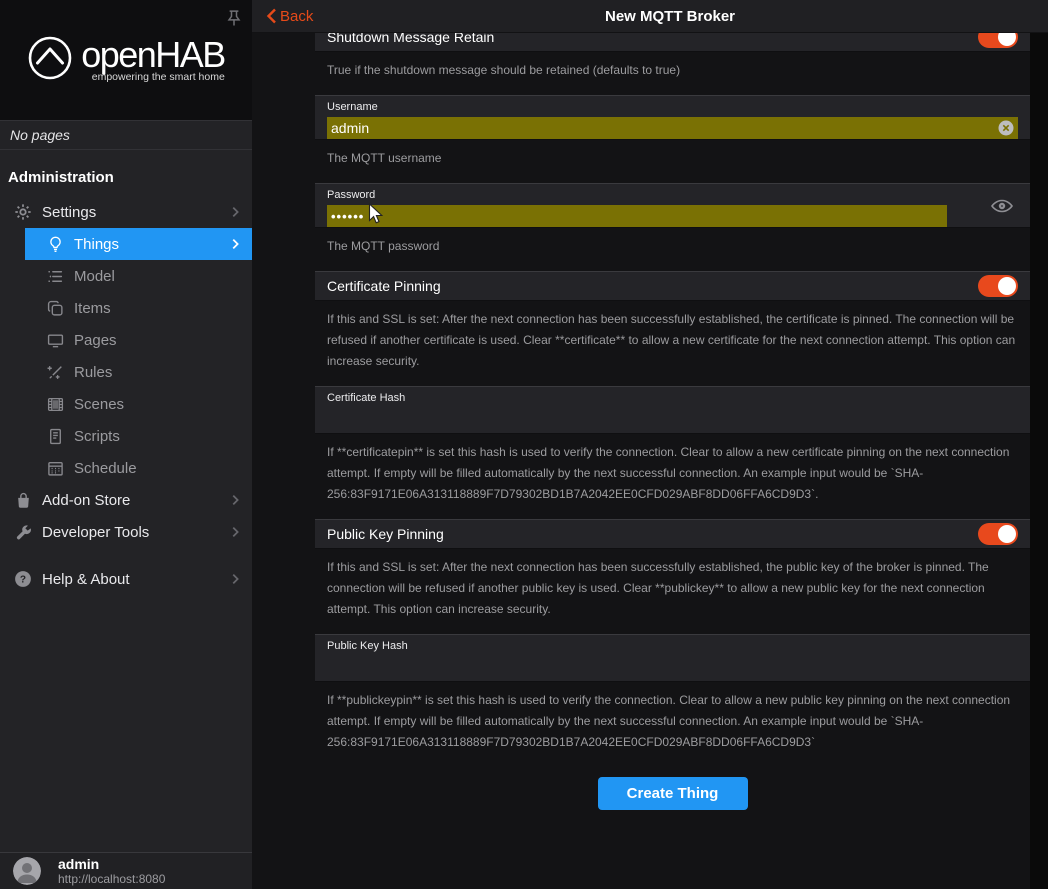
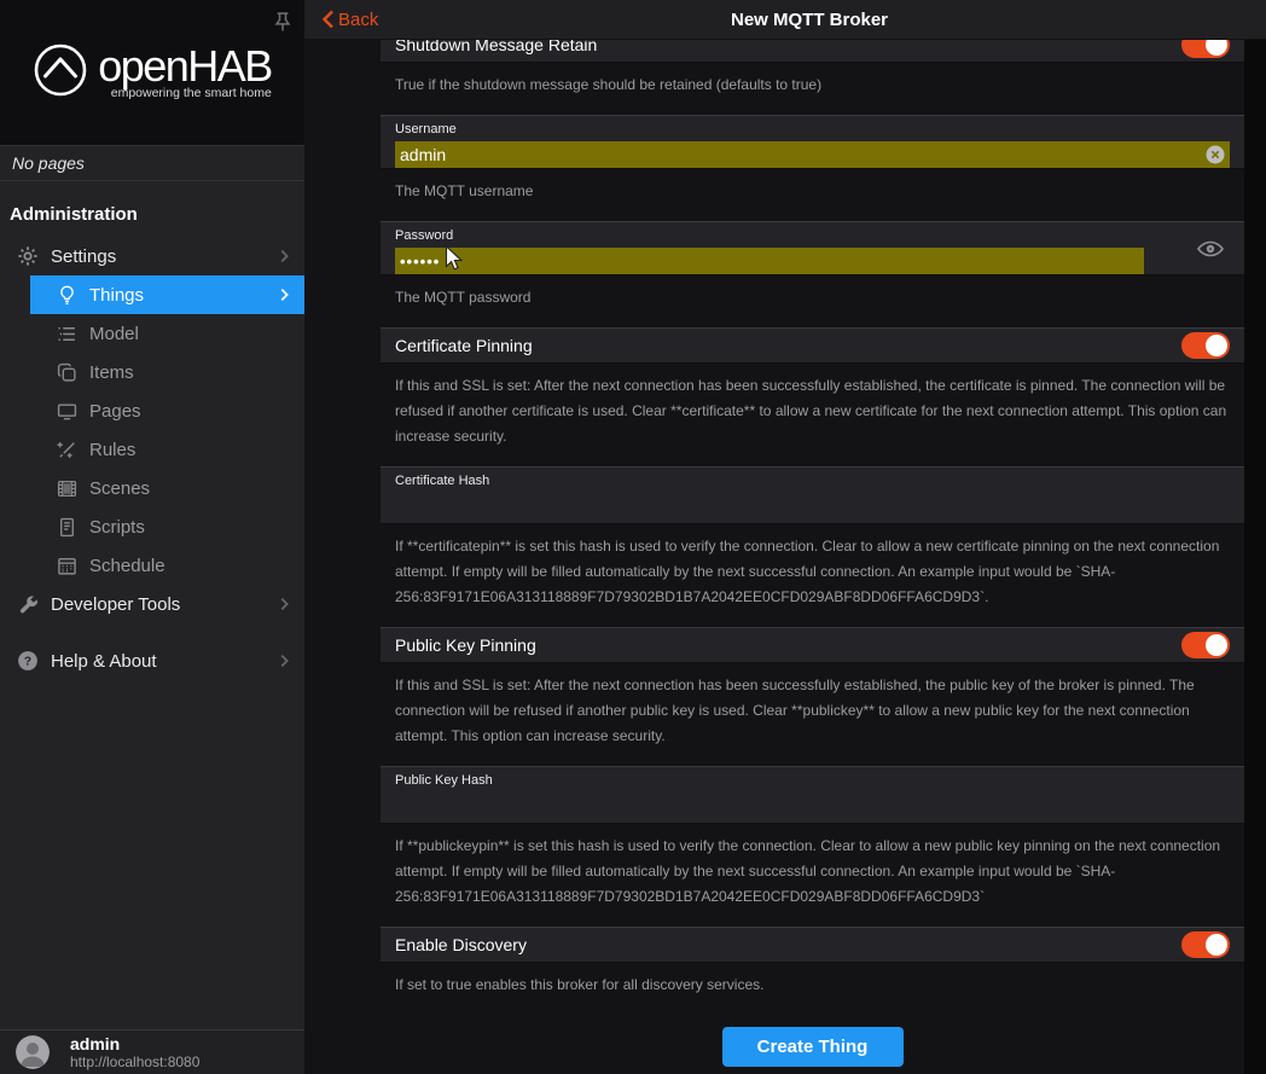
  openHAB
  empowering the smart home
  No pages
  Administration
  Settings
  Things
  Model
  Items
  Pages
  Rules
  Scenes
  Scripts
  Schedule
- Add-on Store
  Developer Tools
  ?
  Help & About
  admin
  http://localhost:8080
  Shutdown Message Retain
  True if the shutdown message should be retained (defaults to true)
  Username
  admin
  The MQTT username
  Password
  ••••••
  The MQTT password
  Certificate Pinning
  If this and SSL is set: After the next connection has been successfully established, the certificate is pinned. The connection will be refused if another certificate is used. Clear **certificate** to allow a new certificate for the next connection attempt. This option can increase security.
  Certificate Hash
  If **certificatepin** is set this hash is used to verify the connection. Clear to allow a new certificate pinning on the next connection attempt. If empty will be filled automatically by the next successful connection. An example input would be `SHA-256:83F9171E06A313118889F7D79302BD1B7A2042EE0CFD029ABF8DD06FFA6CD9D3`.
  Public Key Pinning
  If this and SSL is set: After the next connection has been successfully established, the public key of the broker is pinned. The connection will be refused if another public key is used. Clear **publickey** to allow a new public key for the next connection attempt. This option can increase security.
  Public Key Hash
  If **publickeypin** is set this hash is used to verify the connection. Clear to allow a new public key pinning on the next connection attempt. If empty will be filled automatically by the next successful connection. An example input would be `SHA-256:83F9171E06A313118889F7D79302BD1B7A2042EE0CFD029ABF8DD06FFA6CD9D3`
+ Enable Discovery
+ If set to true enables this broker for all discovery services.
  Create Thing
  Back
  New MQTT Broker
